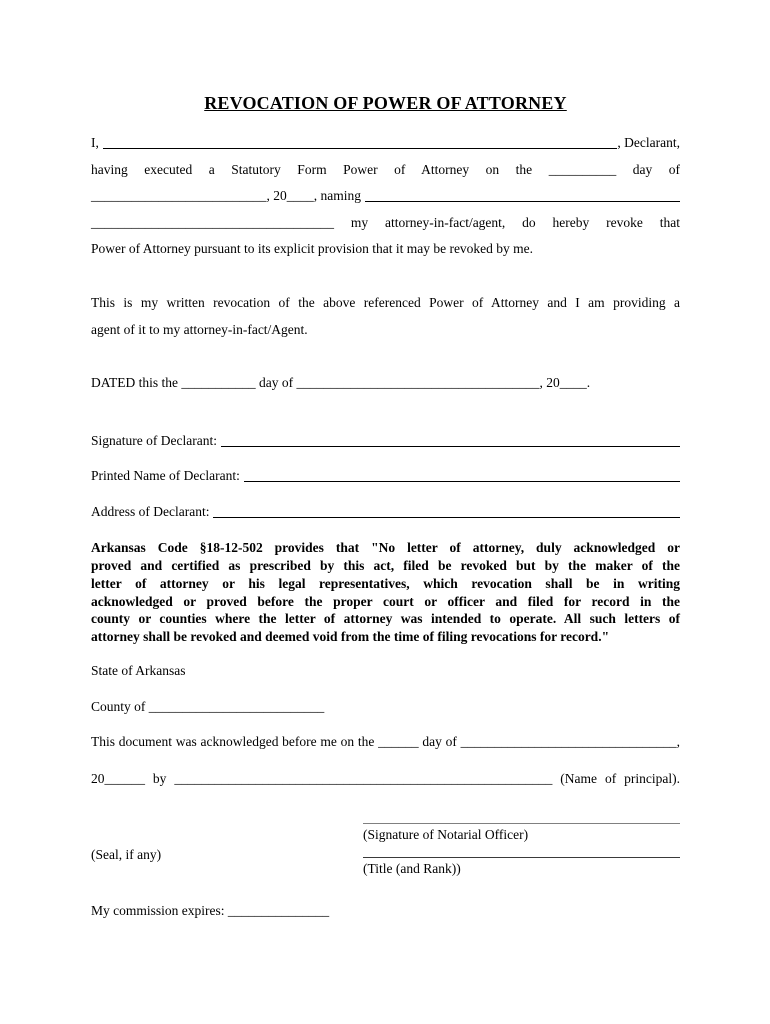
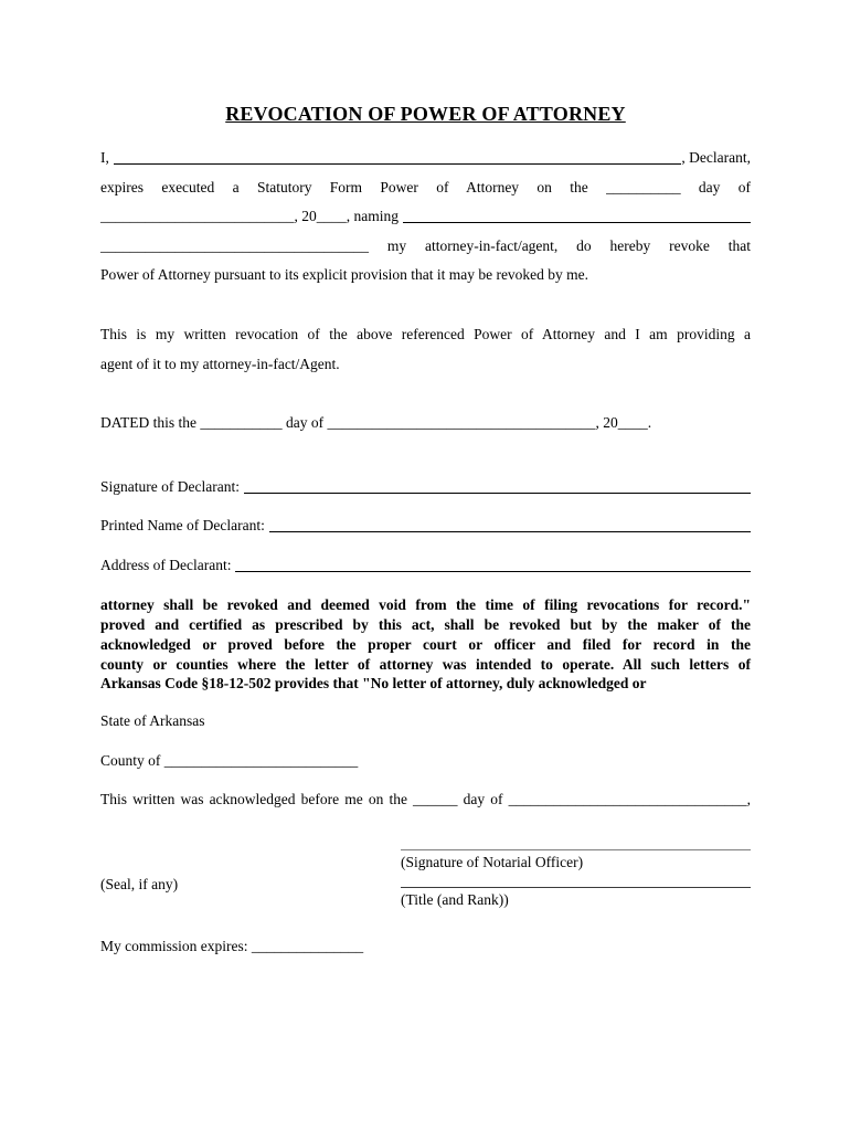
  REVOCATION OF POWER OF ATTORNEY
  I,
  , Declarant,
- having executed a Statutory Form Power of Attorney on the __________ day of
+ expires executed a Statutory Form Power of Attorney on the __________ day of
  __________________________, 20____, naming
  ____________________________________ my attorney-in-fact/agent, do hereby revoke that
  Power of Attorney pursuant to its explicit provision that it may be revoked by me.
  This is my written revocation of the above referenced Power of Attorney and I am providing a
  agent of it to my attorney-in-fact/Agent.
  DATED this the ___________ day of ____________________________________, 20____.
  Signature of Declarant:
  Printed Name of Declarant:
  Address of Declarant:
- Arkansas Code §18-12-502 provides that "No letter of attorney, duly acknowledged or
+ attorney shall be revoked and deemed void from the time of filing revocations for record."
- proved and certified as prescribed by this act, filed be revoked but by the maker of the
+ proved and certified as prescribed by this act, shall be revoked but by the maker of the
- letter of attorney or his legal representatives, which revocation shall be in writing
  acknowledged or proved before the proper court or officer and filed for record in the
  county or counties where the letter of attorney was intended to operate. All such letters of
- attorney shall be revoked and deemed void from the time of filing revocations for record."
+ Arkansas Code §18-12-502 provides that "No letter of attorney, duly acknowledged or
  State of Arkansas
  County of __________________________
- This document was acknowledged before me on the ______ day of ________________________________,
+ This written was acknowledged before me on the ______ day of ________________________________,
- 20______ by ________________________________________________________ (Name of principal).
  (Seal, if any)
  (Signature of Notarial Officer)
  (Title (and Rank))
  My commission expires: _______________
